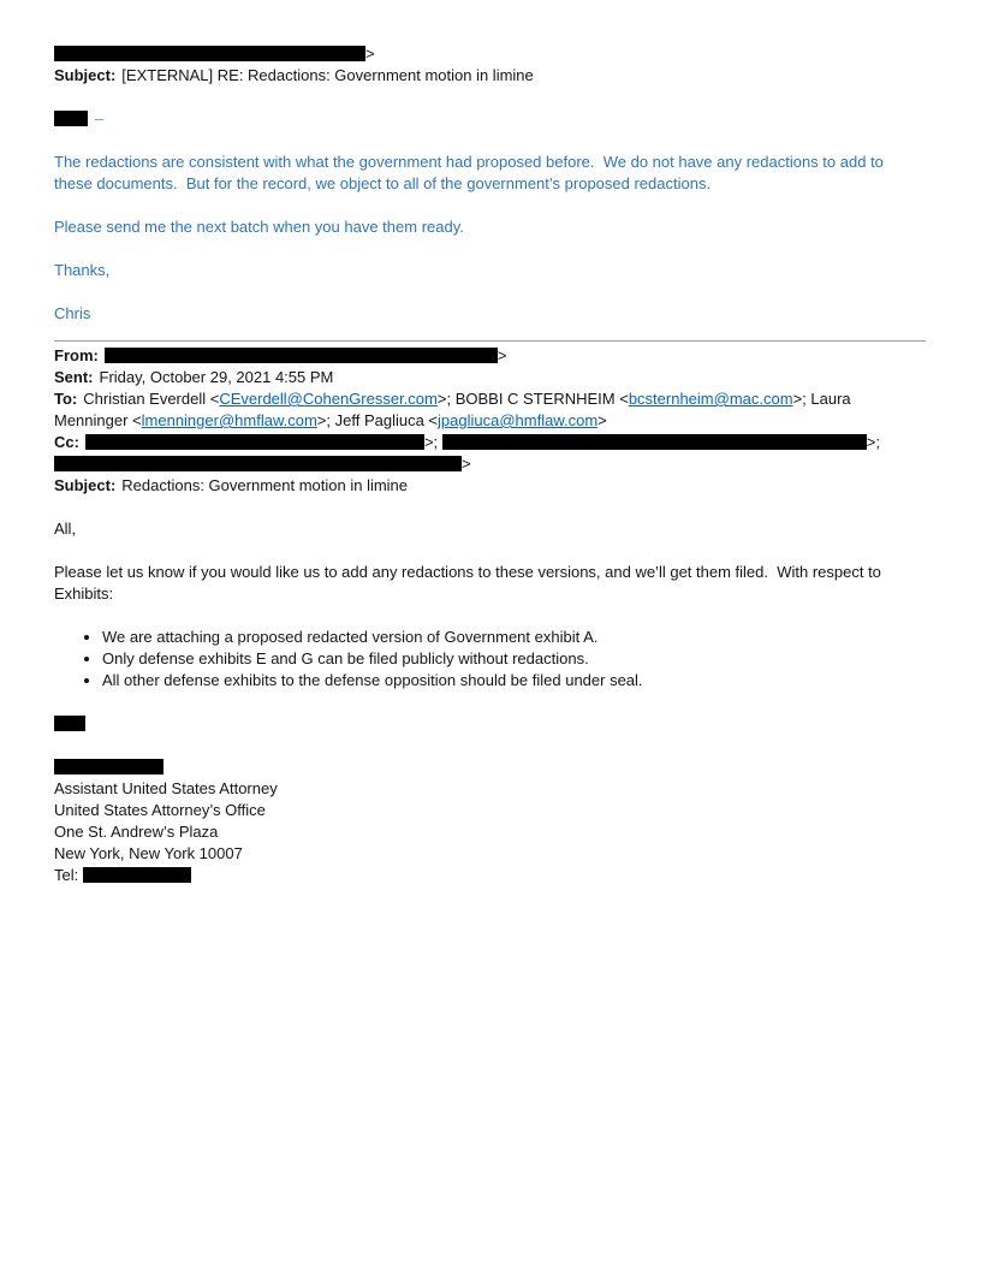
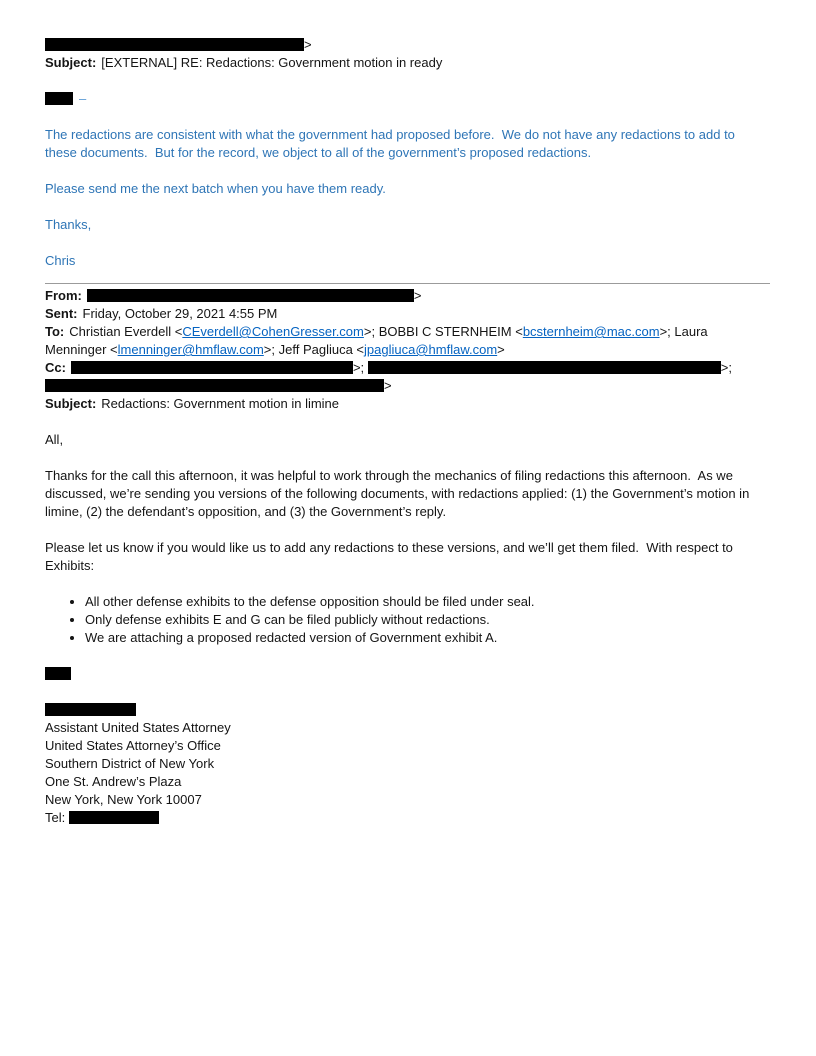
  >
- Subject: [EXTERNAL] RE: Redactions: Government motion in limine
+ Subject: [EXTERNAL] RE: Redactions: Government motion in ready
  –
  The redactions are consistent with what the government had proposed before. We do not have any redactions to add to these documents. But for the record, we object to all of the government’s proposed redactions.
  Please send me the next batch when you have them ready.
  Thanks,
  Chris
  From: >
  Sent: Friday, October 29, 2021 4:55 PM
  To: Christian Everdell <CEverdell@CohenGresser.com>; BOBBI C STERNHEIM <bcsternheim@mac.com>; Laura Menninger <lmenninger@hmflaw.com>; Jeff Pagliuca <jpagliuca@hmflaw.com>
  Cc: >; >; >
  Subject: Redactions: Government motion in limine
  All,
+ Thanks for the call this afternoon, it was helpful to work through the mechanics of filing redactions this afternoon. As we discussed, we’re sending you versions of the following documents, with redactions applied: (1) the Government’s motion in limine, (2) the defendant’s opposition, and (3) the Government’s reply.
  Please let us know if you would like us to add any redactions to these versions, and we’ll get them filed. With respect to Exhibits:
- We are attaching a proposed redacted version of Government exhibit A.
+ All other defense exhibits to the defense opposition should be filed under seal.
  Only defense exhibits E and G can be filed publicly without redactions.
- All other defense exhibits to the defense opposition should be filed under seal.
+ We are attaching a proposed redacted version of Government exhibit A.
  Assistant United States Attorney
  United States Attorney’s Office
+ Southern District of New York
  One St. Andrew’s Plaza
  New York, New York 10007
  Tel:
